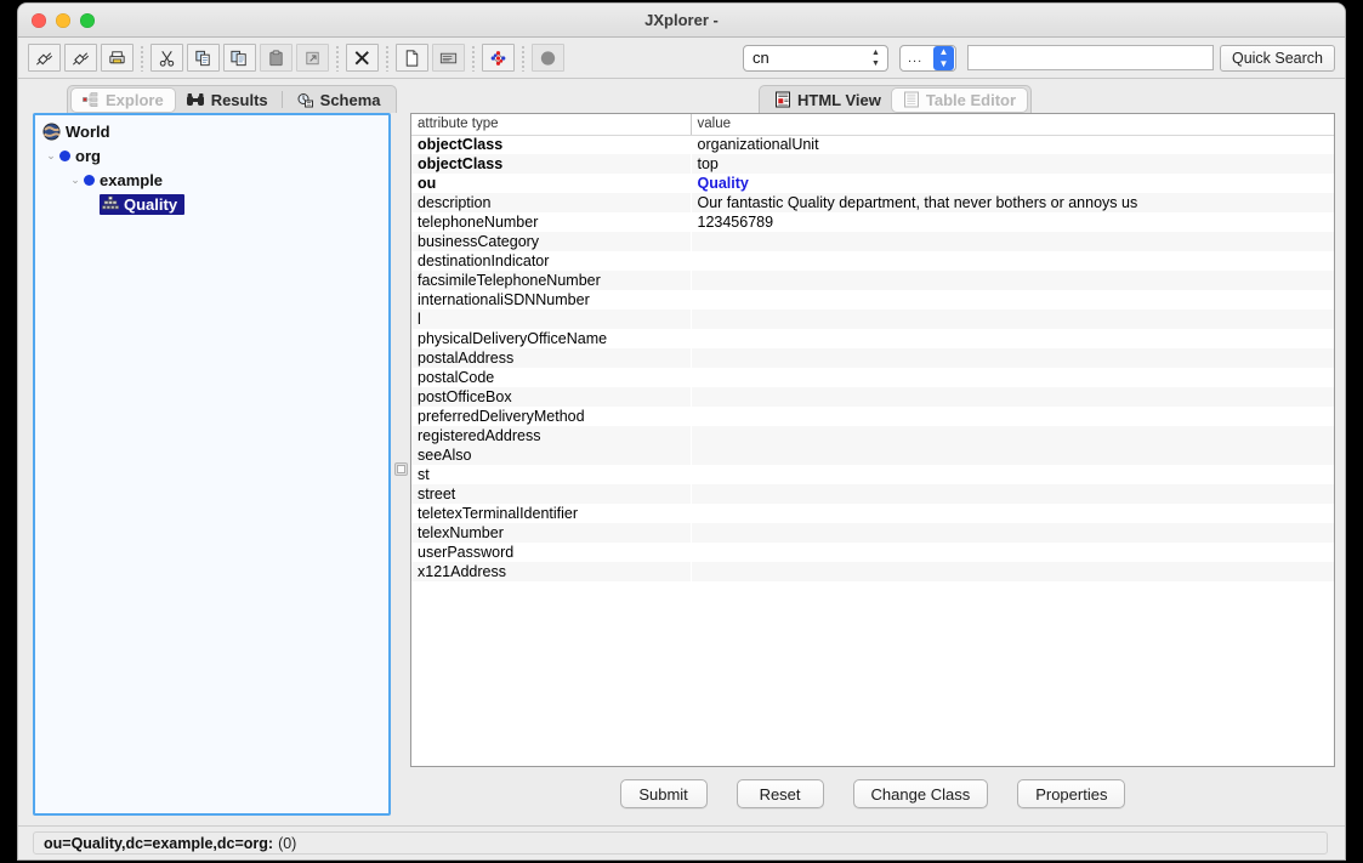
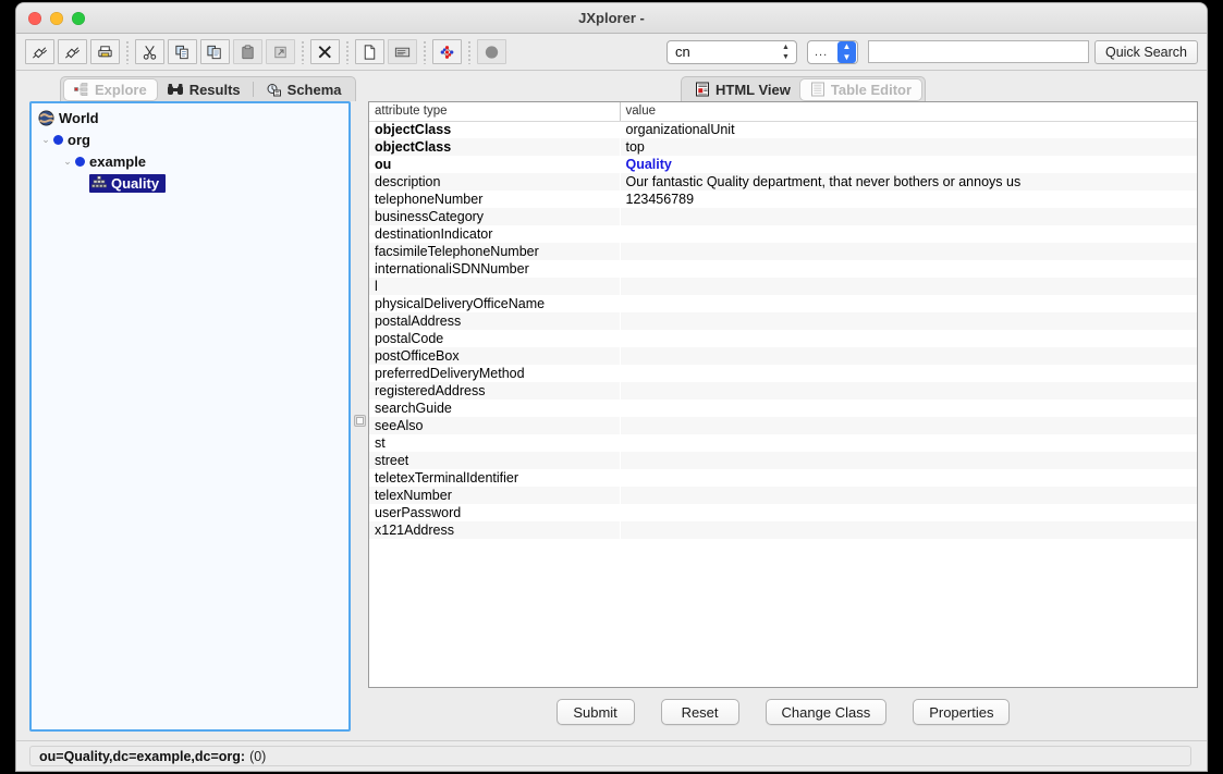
  JXplorer -
  cn
  ...
  ▲▼
  Quick Search
  Explore
  Results
  Schema
  HTML View
  Table Editor
  World
  ⌄
  org
  ⌄
  example
  Quality
  attribute type	value
  objectClass	organizationalUnit
  objectClass	top
  ou	Quality
  description	Our fantastic Quality department, that never bothers or annoys us
  telephoneNumber	123456789
  businessCategory
  destinationIndicator
  facsimileTelephoneNumber
  internationaliSDNNumber
  l
  physicalDeliveryOfficeName
  postalAddress
  postalCode
  postOfficeBox
  preferredDeliveryMethod
  registeredAddress
+ searchGuide
  seeAlso
  st
  street
  teletexTerminalIdentifier
  telexNumber
  userPassword
  x121Address
  Submit
  Reset
  Change Class
  Properties
  ou=Quality,dc=example,dc=org:
  (0)
